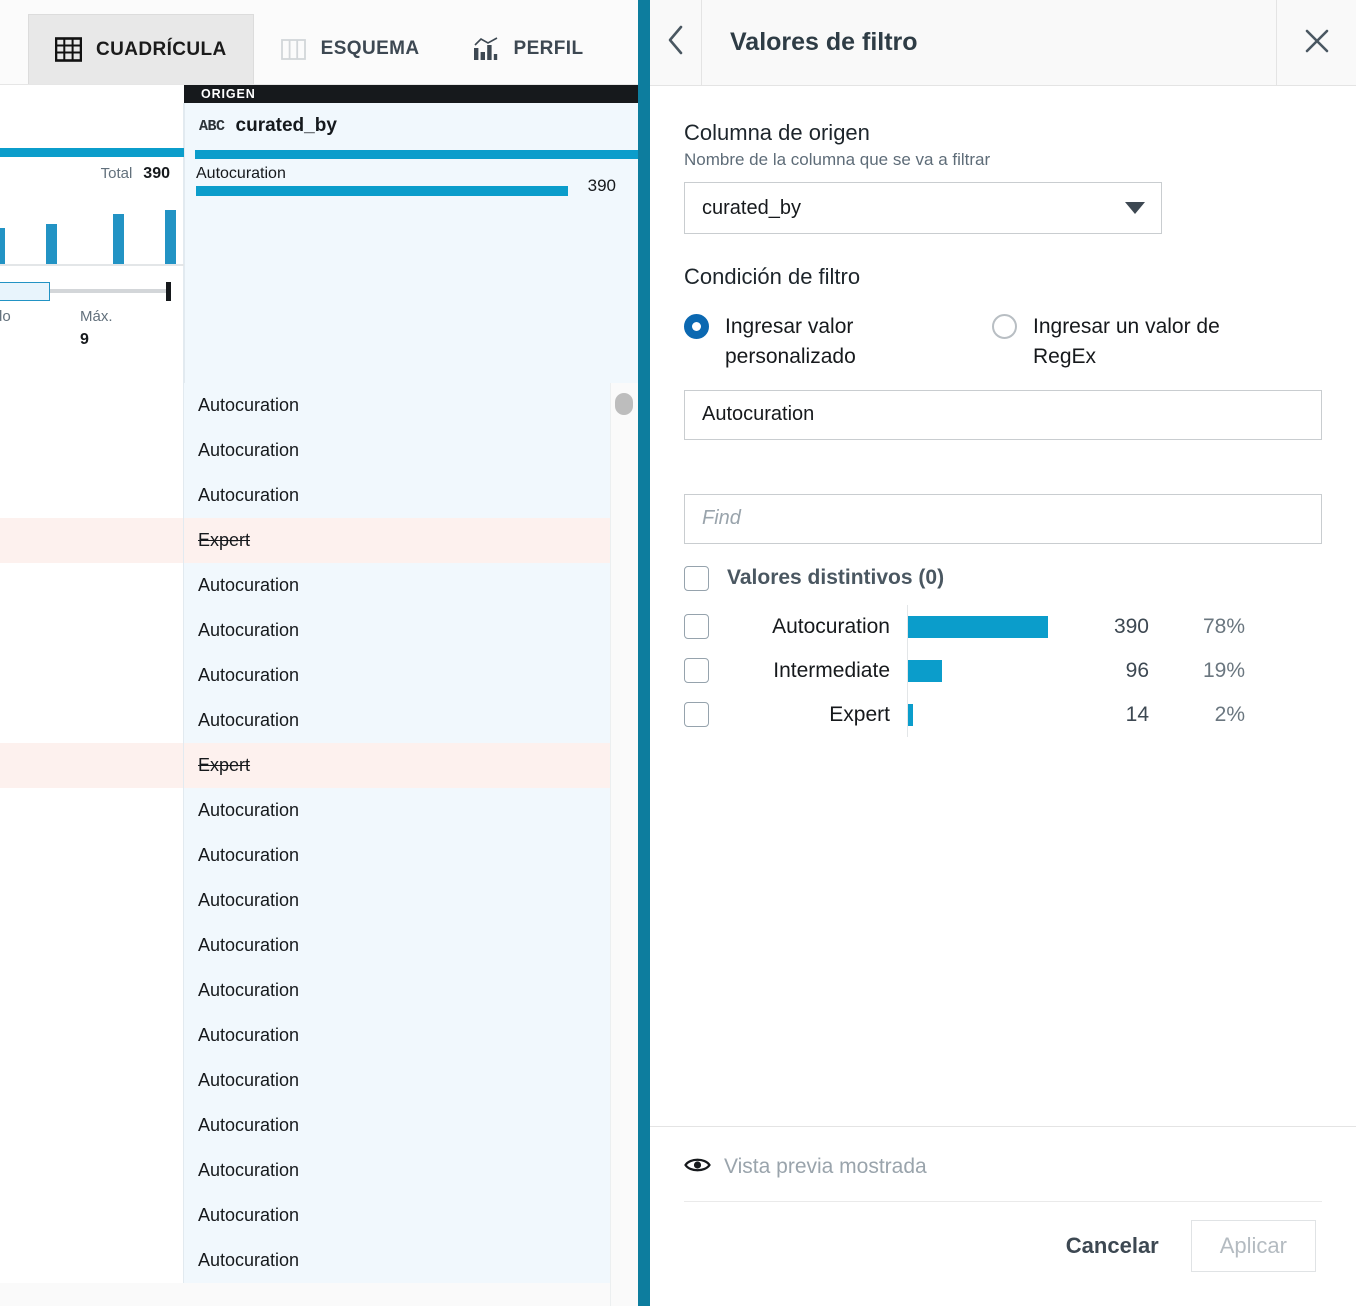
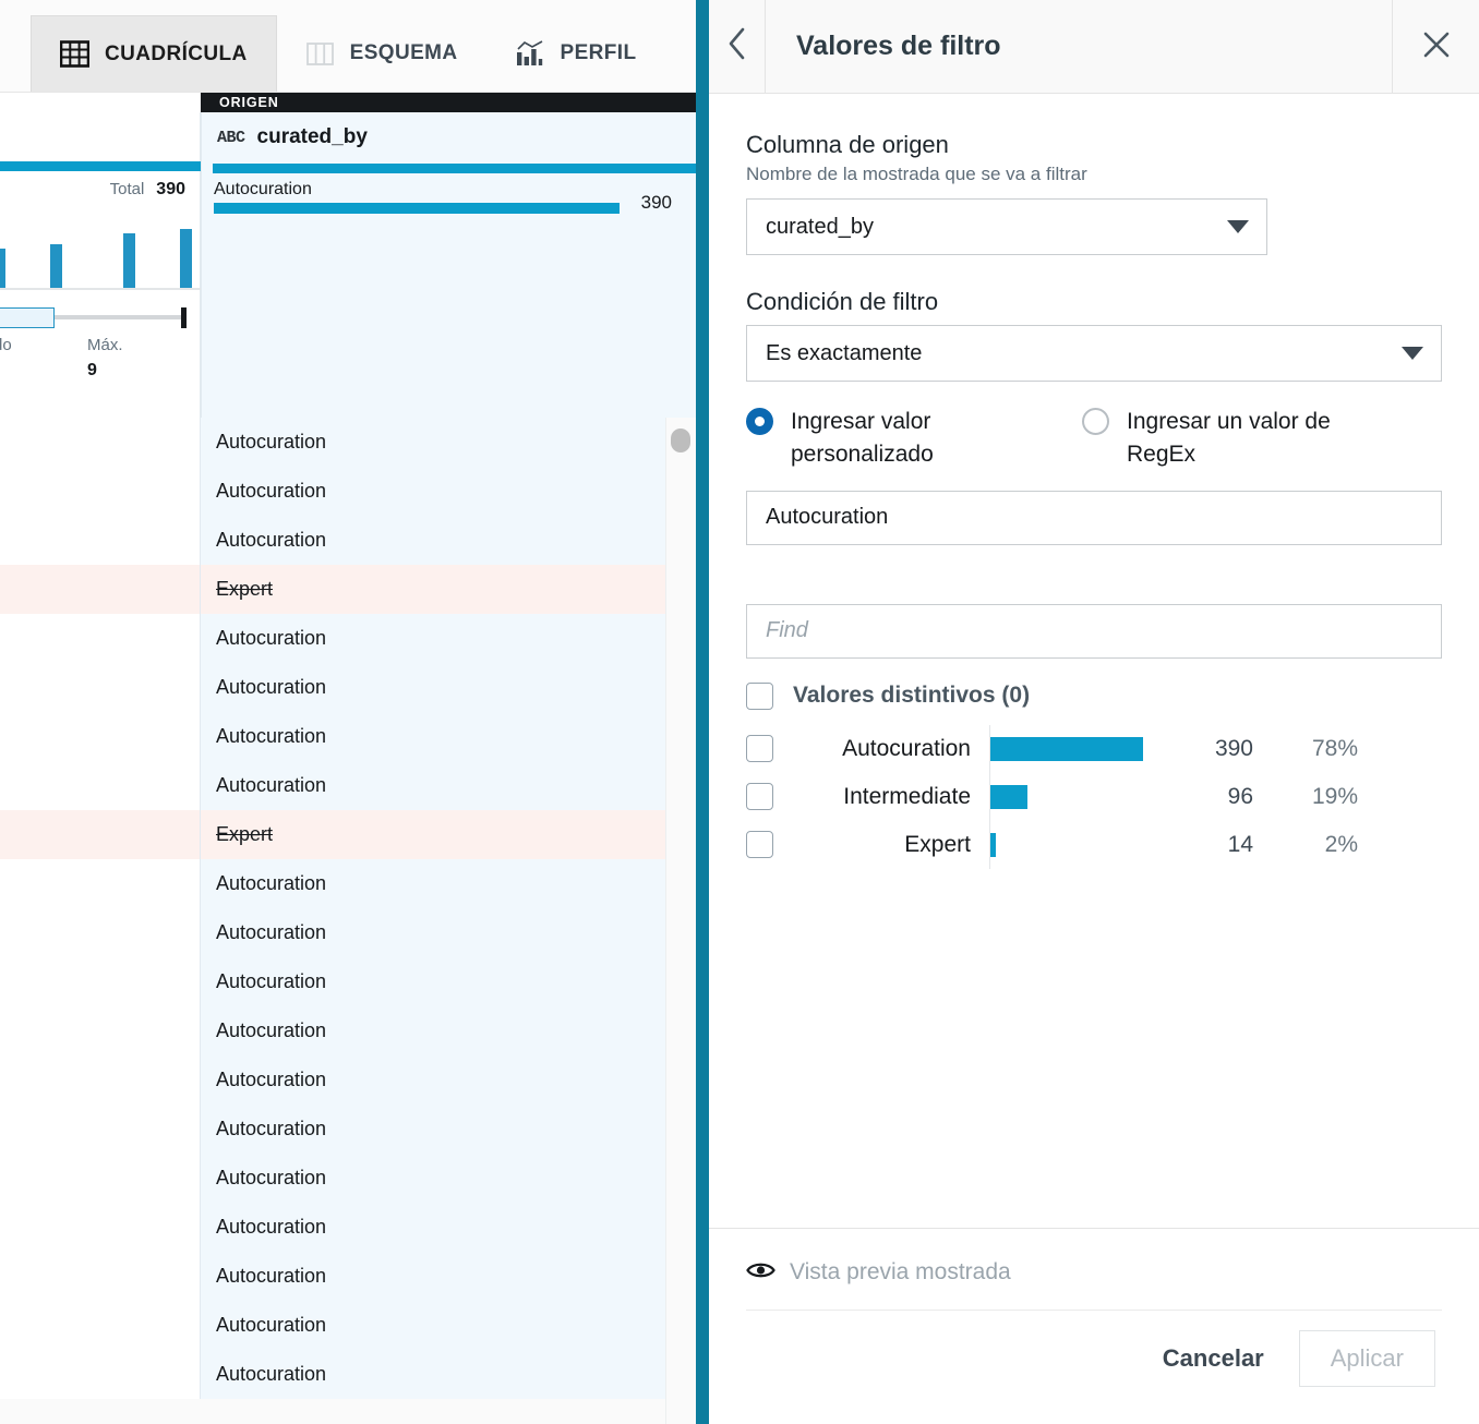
  CUADRÍCULA
  ESQUEMA
  PERFIL
  Total 390
  Máx.
  9
  ORIGEN
  ABC
  curated_by
  Autocuration
  390
  Autocuration
  Autocuration
  Autocuration
  Expert
  Autocuration
  Autocuration
  Autocuration
  Autocuration
  Expert
  Autocuration
  Autocuration
  Autocuration
  Autocuration
  Autocuration
  Autocuration
  Autocuration
  Autocuration
  Autocuration
  Autocuration
  Autocuration
  Valores de filtro
  Columna de origen
- Nombre de la columna que se va a filtrar
+ Nombre de la mostrada que se va a filtrar
  curated_by
  Condición de filtro
+ Es exactamente
  Ingresar valor personalizado
  Ingresar un valor de RegEx
  Autocuration
  Find
  Valores distintivos (0)
  Autocuration
  390
  78%
  Intermediate
  96
  19%
  Expert
  14
  2%
  Vista previa mostrada
  Cancelar
  Aplicar
